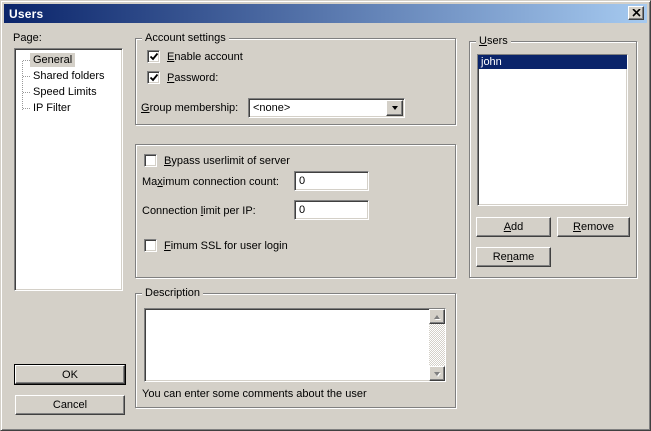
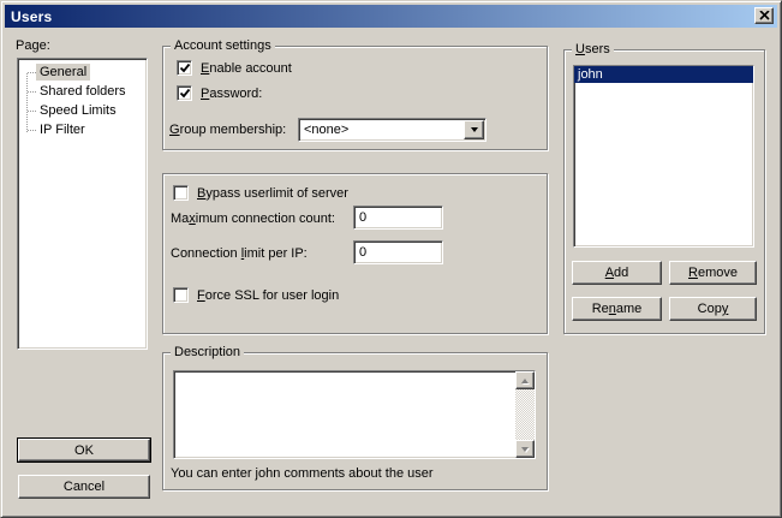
  Users
  Page:
  General
  Shared folders
  Speed Limits
  IP Filter
  Account settings
  Enable account
  Password:
  Group membership:
  <none>
  Bypass userlimit of server
  Maximum connection count:
  0
  Connection limit per IP:
  0
- Fimum SSL for user login
+ Force SSL for user login
  Description
- You can enter some comments about the user
+ You can enter john comments about the user
  Users
  john
  Add
  Remove
  Rename
+ Copy
  OK
  Cancel
